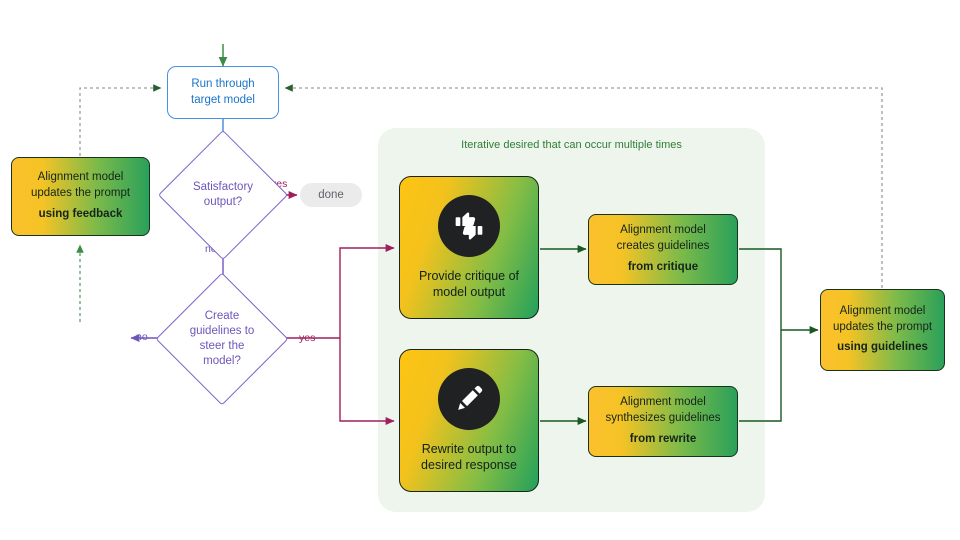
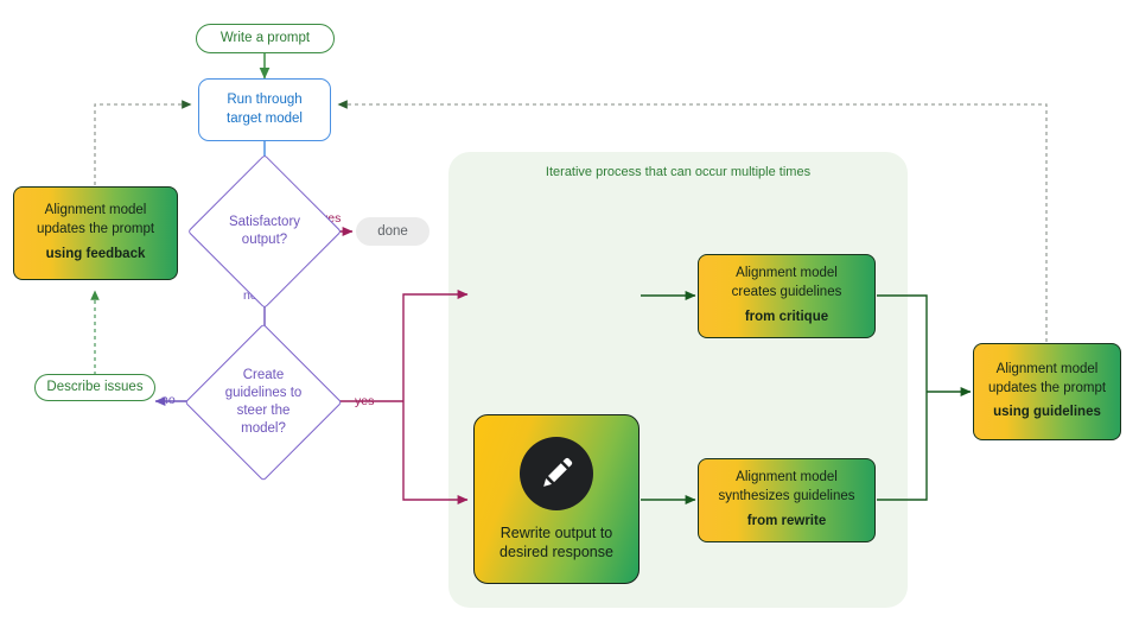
- Iterative desired that can occur multiple times
+ Iterative process that can occur multiple times
  yes
  no
+ Write a prompt
  Run through
  target model
  Satisfactory
  output?
  done
  Create
  guidelines to
  steer the
  model?
+ Describe issues
  Alignment model
  updates the prompt
  using feedback
- Provide critique of
- model output
  Rewrite output to
  desired response
  Alignment model
  creates guidelines
  from critique
  Alignment model
  synthesizes guidelines
  from rewrite
  Alignment model
  updates the prompt
  using guidelines
